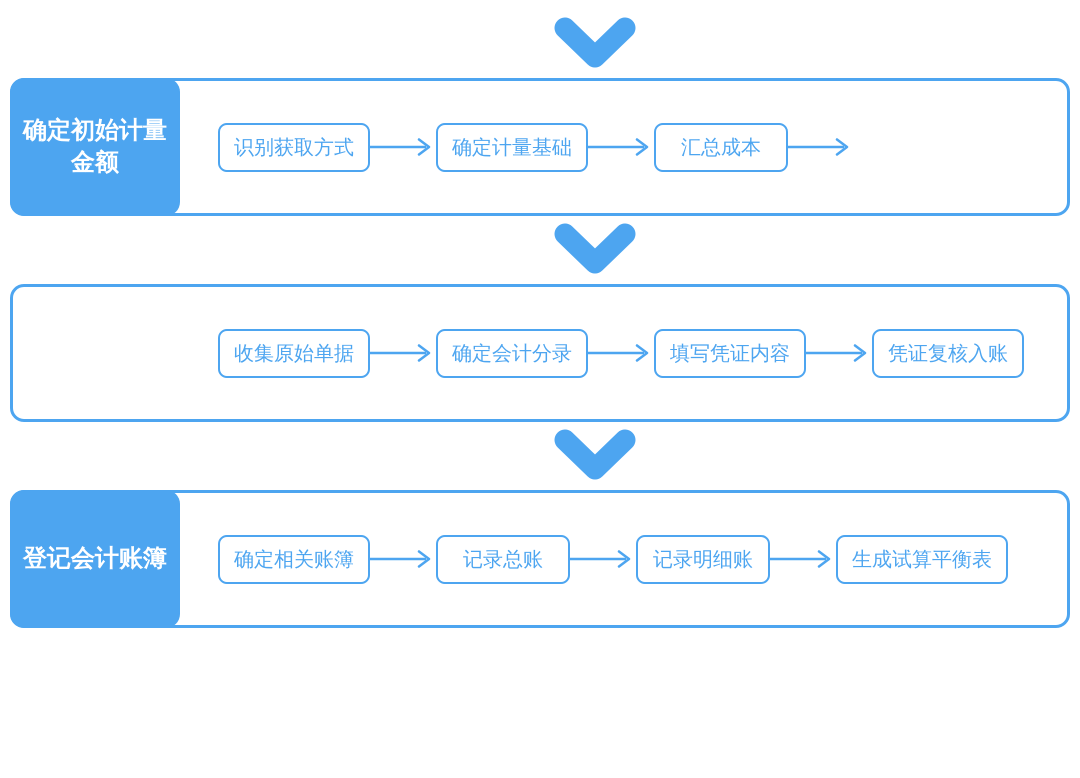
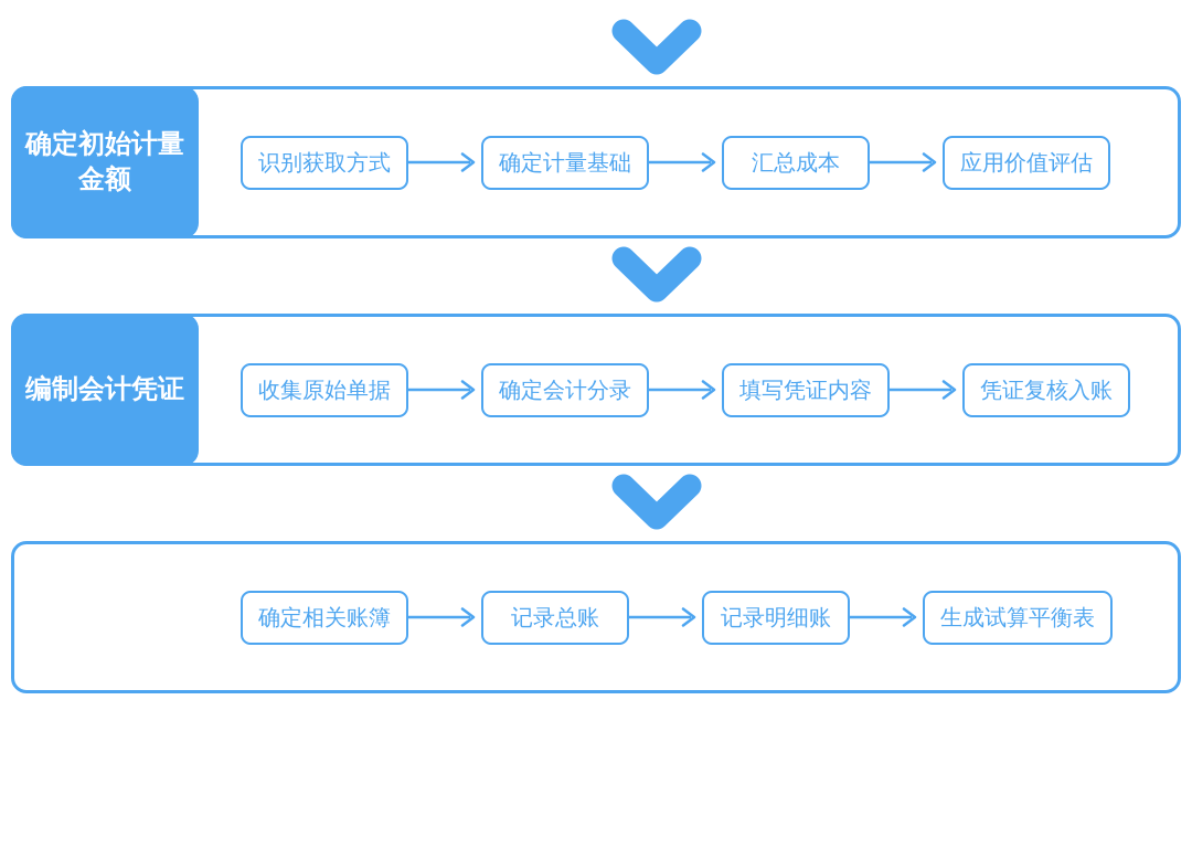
  确定初始计量金额
  识别获取方式
  确定计量基础
  汇总成本
+ 应用价值评估
+ 编制会计凭证
  收集原始单据
  确定会计分录
  填写凭证内容
  凭证复核入账
- 登记会计账簿
  确定相关账簿
  记录总账
  记录明细账
  生成试算平衡表
